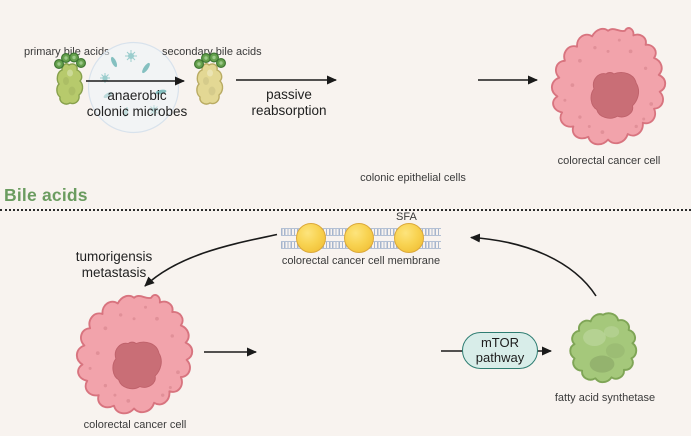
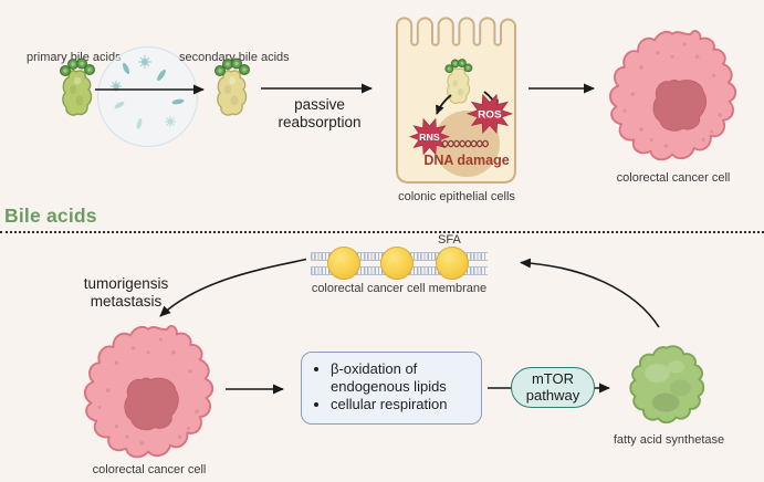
  primary bile acids
- anaerobic
- colonic microbes
  secondary bile acids
  passive
  reabsorption
+ RNS
+ ROS
+ DNA damage
  colonic epithelial cells
  colorectal cancer cell
  Bile acids
  SFA
  colorectal cancer cell membrane
  tumorigensis
  metastasis
  colorectal cancer cell
+ β-oxidation of endogenous lipids
+ cellular respiration
  mTOR
  pathway
  fatty acid synthetase
